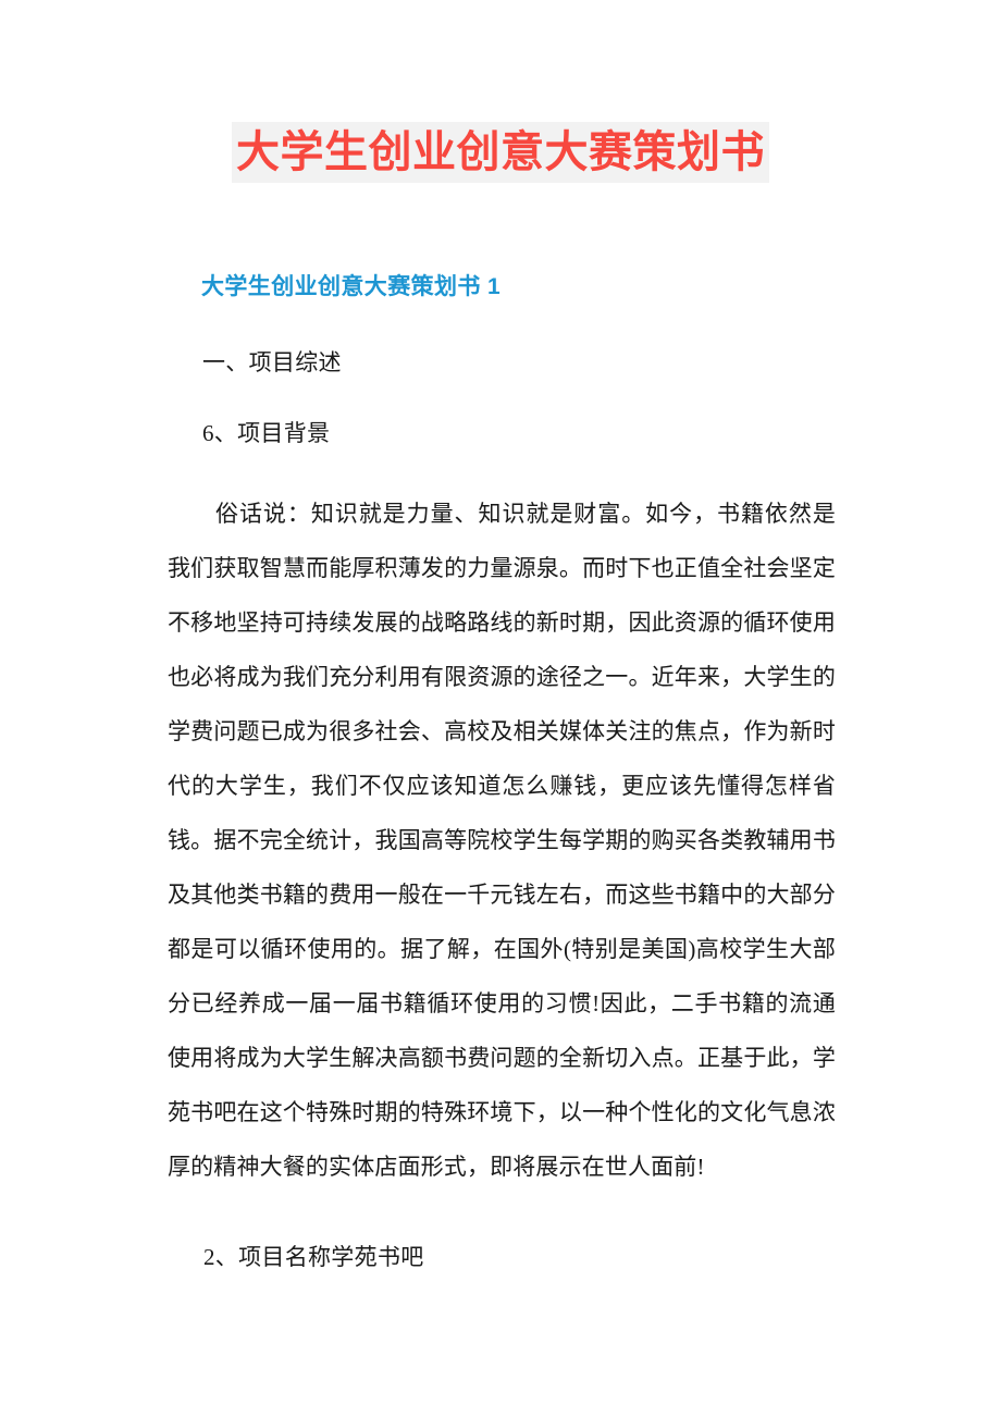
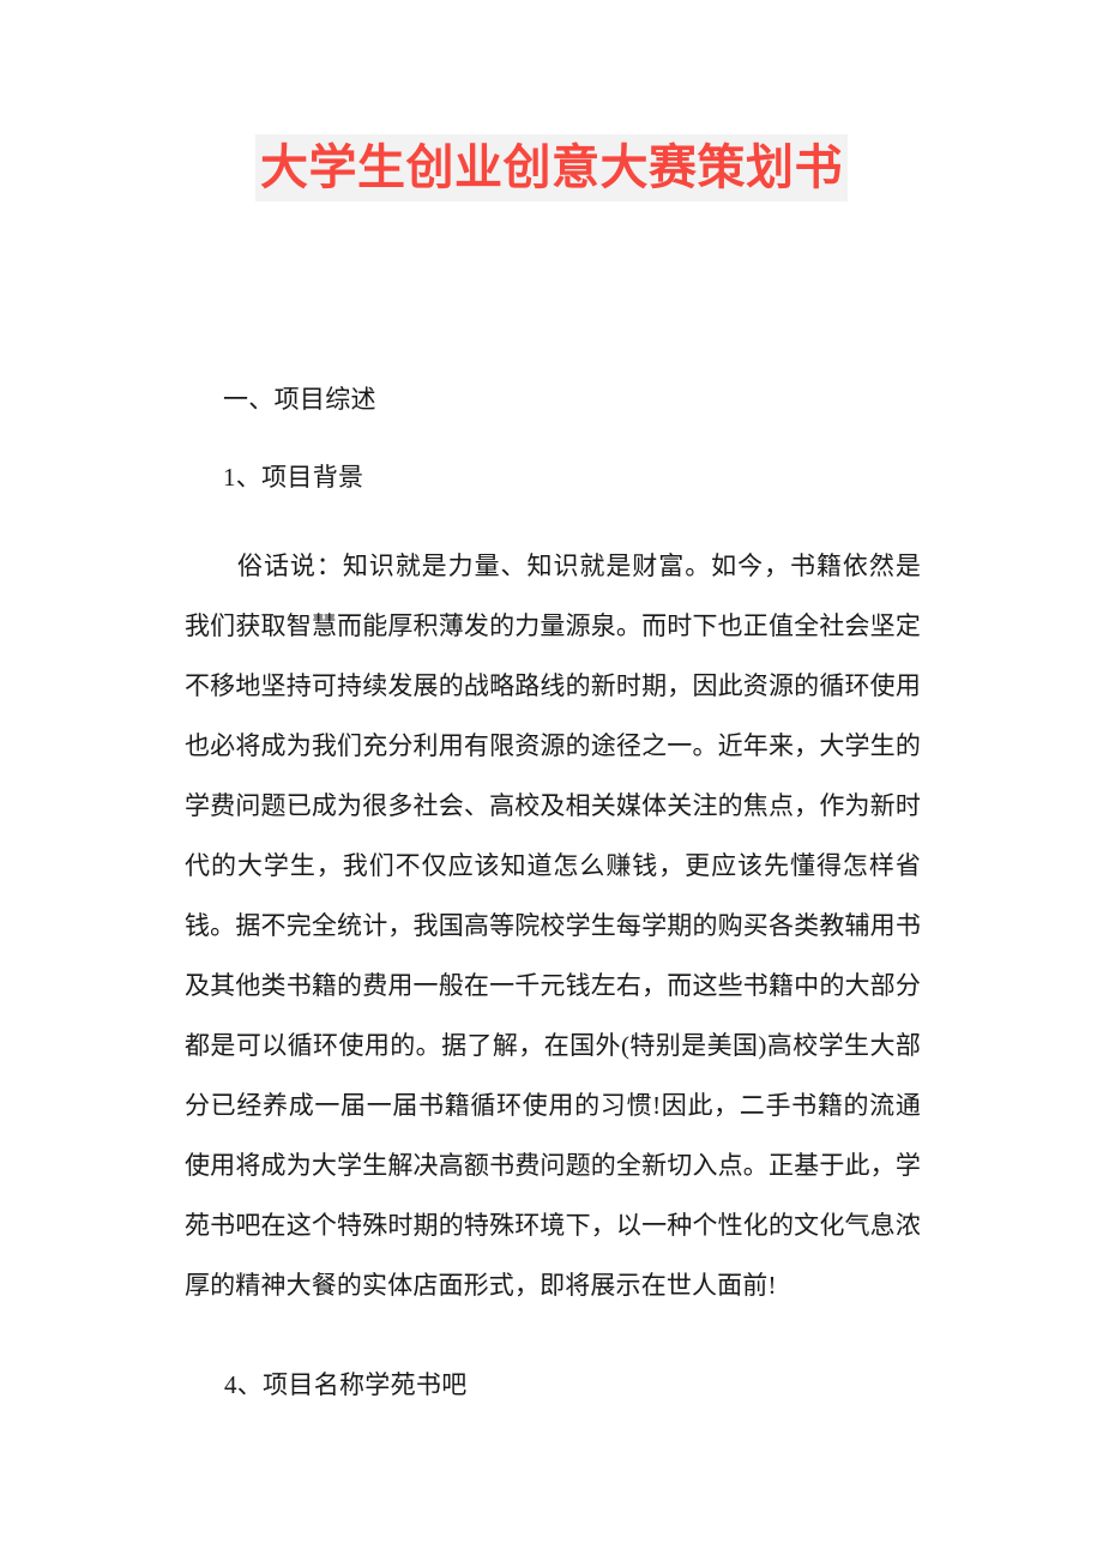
  大学生创业创意大赛策划书
- 大学生创业创意大赛策划书 1
  一、项目综述
- 6、项目背景
+ 1、项目背景
  俗话说：知识就是力量、知识就是财富。如今，书籍依然是我们获取智慧而能厚积薄发的力量源泉。而时下也正值全社会坚定不移地坚持可持续发展的战略路线的新时期，因此资源的循环使用也必将成为我们充分利用有限资源的途径之一。近年来，大学生的学费问题已成为很多社会、高校及相关媒体关注的焦点，作为新时代的大学生，我们不仅应该知道怎么赚钱，更应该先懂得怎样省钱。据不完全统计，我国高等院校学生每学期的购买各类教辅用书及其他类书籍的费用一般在一千元钱左右，而这些书籍中的大部分都是可以循环使用的。据了解，在国外(特别是美国)高校学生大部分已经养成一届一届书籍循环使用的习惯!因此，二手书籍的流通使用将成为大学生解决高额书费问题的全新切入点。正基于此，学苑书吧在这个特殊时期的特殊环境下，以一种个性化的文化气息浓厚的精神大餐的实体店面形式，即将展示在世人面前!
- 2、项目名称学苑书吧
+ 4、项目名称学苑书吧
